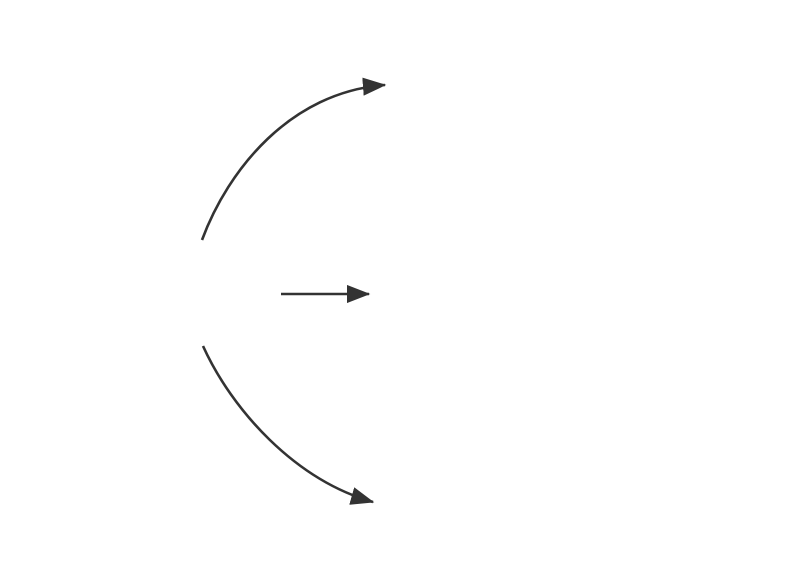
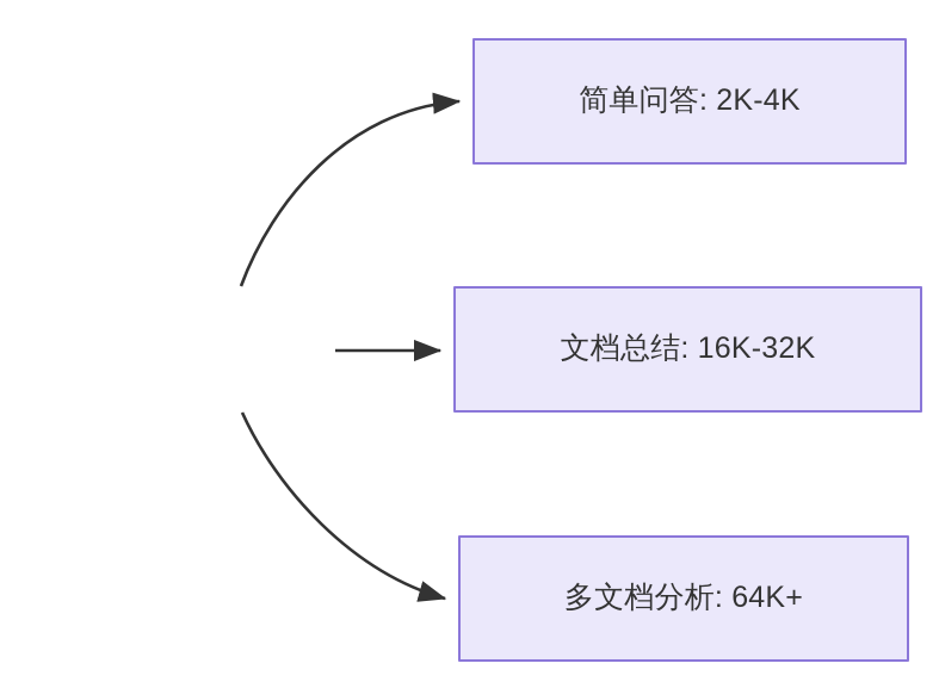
+ 简单问答: 2K-4K
+ 文档总结: 16K-32K
+ 多文档分析: 64K+
